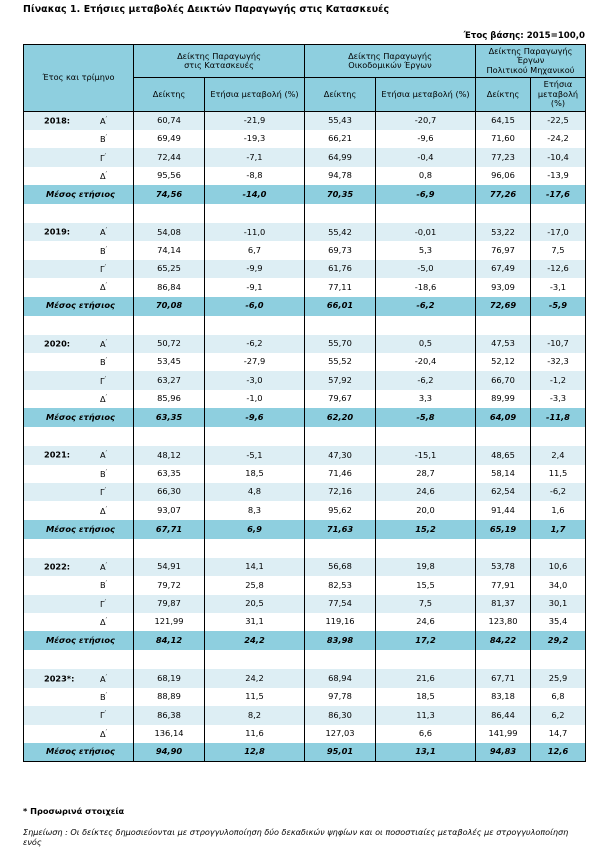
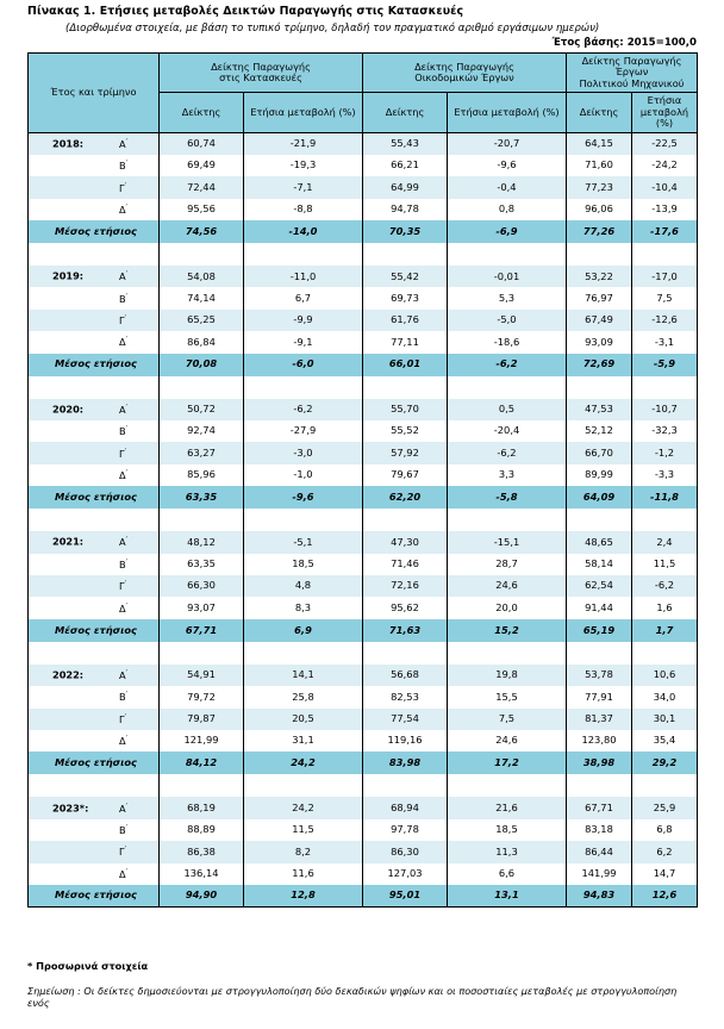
  Πίνακας 1. Ετήσιες μεταβολές Δεικτών Παραγωγής στις Κατασκευές
+ (Διορθωμένα στοιχεία, με βάση το τυπικό τρίμηνο, δηλαδή τον πραγματικό αριθμό εργάσιμων ημερών)
  Έτος βάσης: 2015=100,0
  Έτος και τρίμηνο	Δείκτης Παραγωγής στις Κατασκευές	Δείκτης Παραγωγής Οικοδομικών Έργων	Δείκτης Παραγωγής Έργων Πολιτικού Μηχανικού
  Δείκτης	Ετήσια μεταβολή (%)	Δείκτης	Ετήσια μεταβολή (%)	Δείκτης	Ετήσια μεταβολή (%)
  2018: Α′	60,74	-21,9	55,43	-20,7	64,15	-22,5
  Β′	69,49	-19,3	66,21	-9,6	71,60	-24,2
  Γ′	72,44	-7,1	64,99	-0,4	77,23	-10,4
  Δ′	95,56	-8,8	94,78	0,8	96,06	-13,9
  Μέσος ετήσιος	74,56	-14,0	70,35	-6,9	77,26	-17,6
  2019: Α′	54,08	-11,0	55,42	-0,01	53,22	-17,0
  Β′	74,14	6,7	69,73	5,3	76,97	7,5
  Γ′	65,25	-9,9	61,76	-5,0	67,49	-12,6
  Δ′	86,84	-9,1	77,11	-18,6	93,09	-3,1
  Μέσος ετήσιος	70,08	-6,0	66,01	-6,2	72,69	-5,9
  2020: Α′	50,72	-6,2	55,70	0,5	47,53	-10,7
- Β′	53,45	-27,9	55,52	-20,4	52,12	-32,3
+ Β′	92,74	-27,9	55,52	-20,4	52,12	-32,3
  Γ′	63,27	-3,0	57,92	-6,2	66,70	-1,2
  Δ′	85,96	-1,0	79,67	3,3	89,99	-3,3
  Μέσος ετήσιος	63,35	-9,6	62,20	-5,8	64,09	-11,8
  2021: Α′	48,12	-5,1	47,30	-15,1	48,65	2,4
  Β′	63,35	18,5	71,46	28,7	58,14	11,5
  Γ′	66,30	4,8	72,16	24,6	62,54	-6,2
  Δ′	93,07	8,3	95,62	20,0	91,44	1,6
  Μέσος ετήσιος	67,71	6,9	71,63	15,2	65,19	1,7
  2022: Α′	54,91	14,1	56,68	19,8	53,78	10,6
  Β′	79,72	25,8	82,53	15,5	77,91	34,0
  Γ′	79,87	20,5	77,54	7,5	81,37	30,1
  Δ′	121,99	31,1	119,16	24,6	123,80	35,4
- Μέσος ετήσιος	84,12	24,2	83,98	17,2	84,22	29,2
+ Μέσος ετήσιος	84,12	24,2	83,98	17,2	38,98	29,2
  2023*: Α′	68,19	24,2	68,94	21,6	67,71	25,9
  Β′	88,89	11,5	97,78	18,5	83,18	6,8
  Γ′	86,38	8,2	86,30	11,3	86,44	6,2
  Δ′	136,14	11,6	127,03	6,6	141,99	14,7
  Μέσος ετήσιος	94,90	12,8	95,01	13,1	94,83	12,6
  * Προσωρινά στοιχεία
  Σημείωση : Οι δείκτες δημοσιεύονται με στρογγυλοποίηση δύο δεκαδικών ψηφίων και οι ποσοστιαίες μεταβολές με στρογγυλοποίηση ενός
